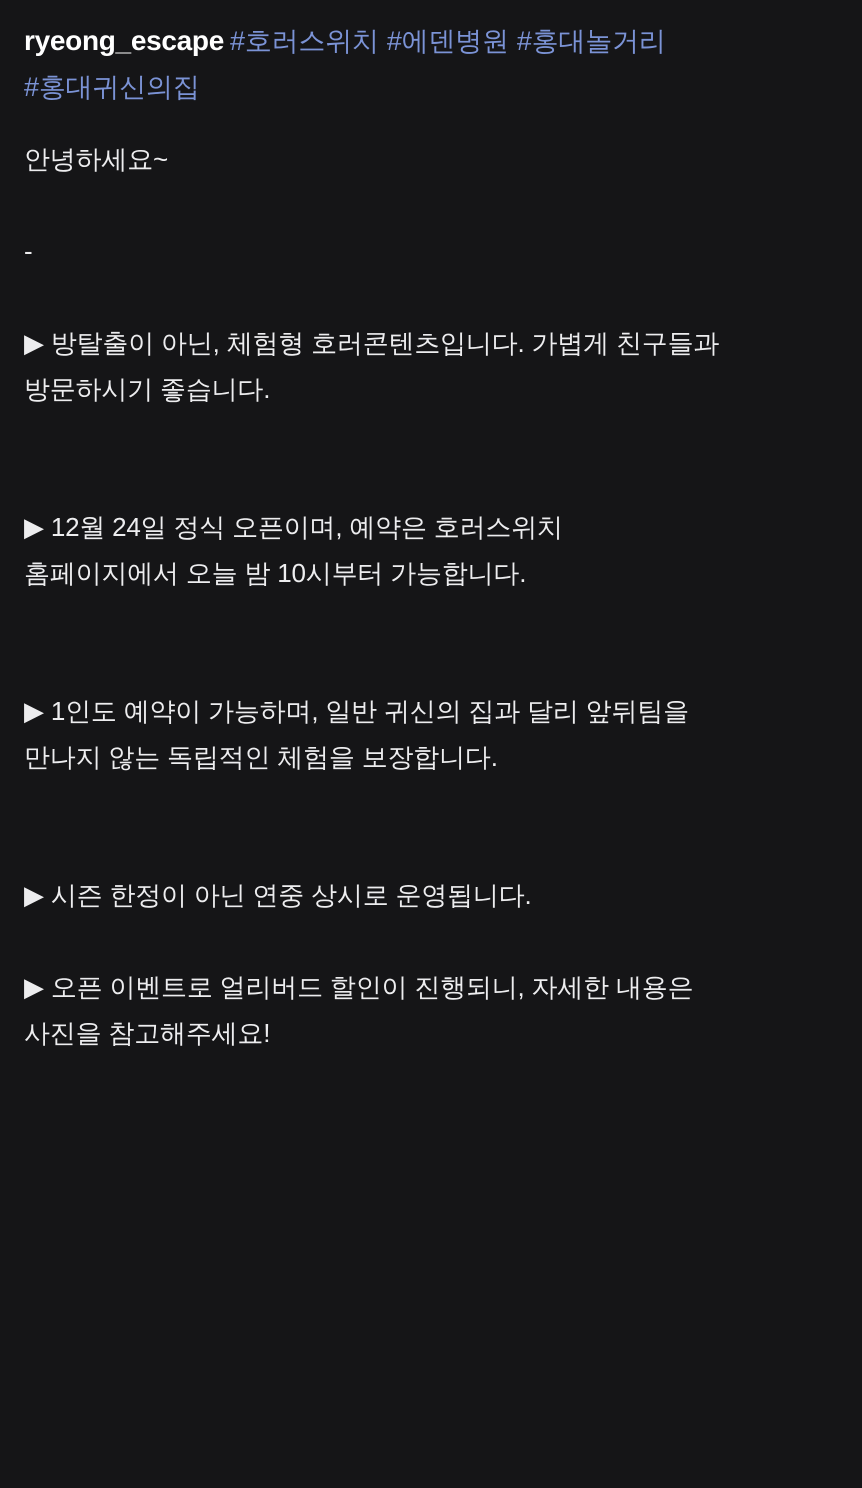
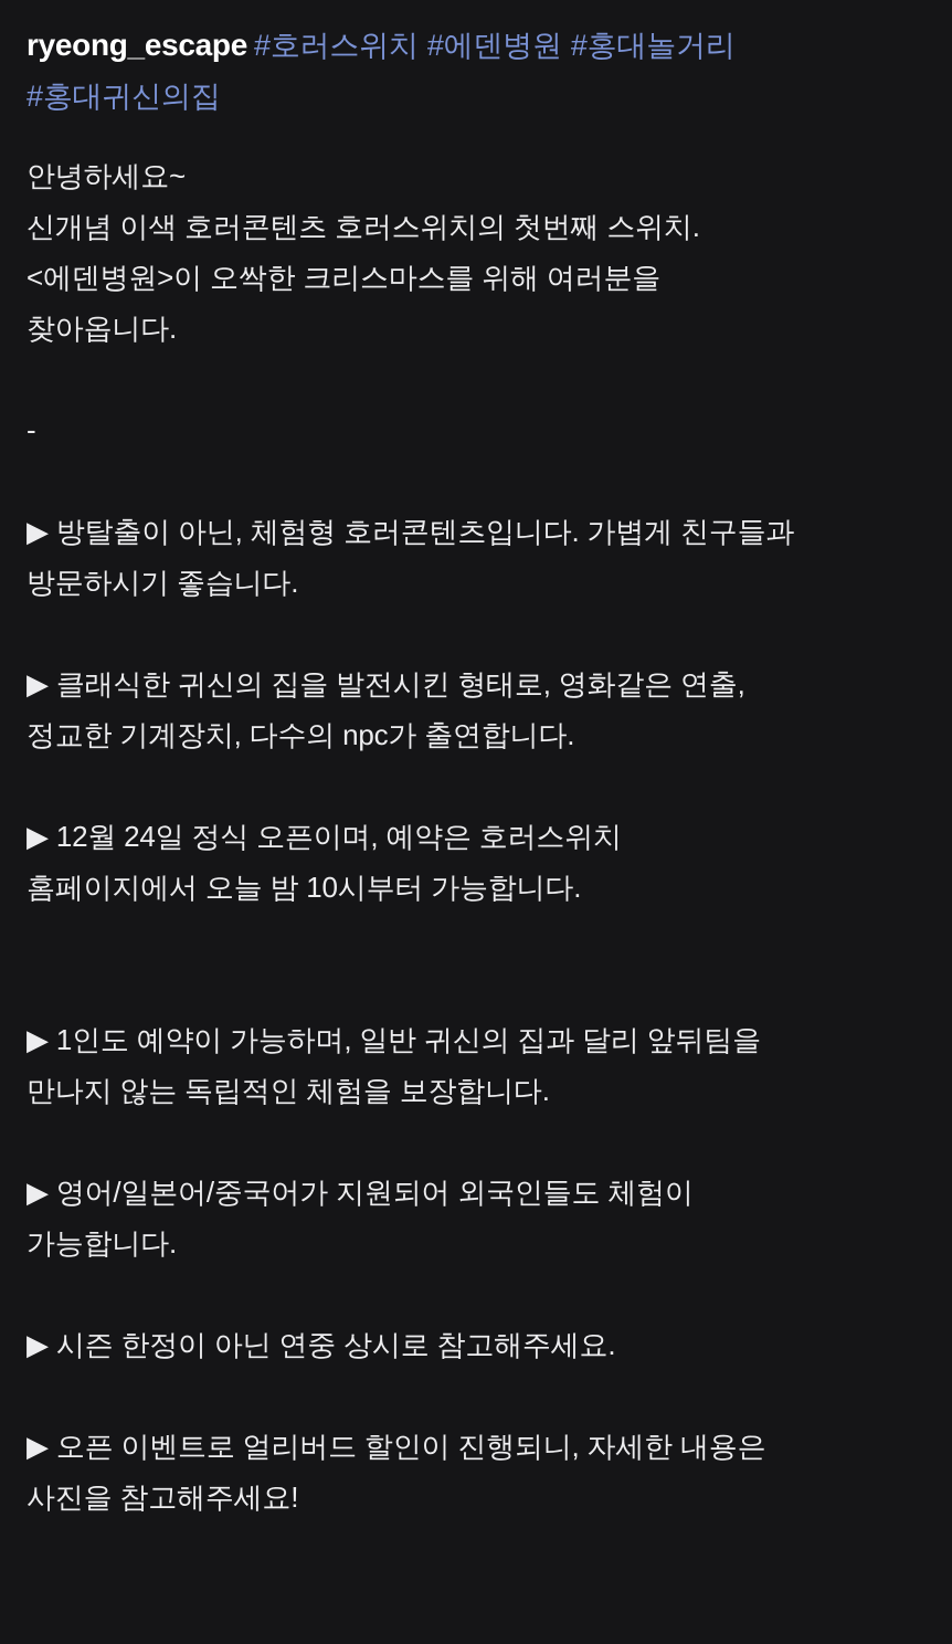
  ryeong_escape #호러스위치 #에덴병원 #홍대놀거리#홍대귀신의집
  안녕하세요~
+ 신개념 이색 호러콘텐츠 호러스위치의 첫번째 스위치.
+ <에덴병원>이 오싹한 크리스마스를 위해 여러분을
+ 찾아옵니다.
  -
  ▶ 방탈출이 아닌, 체험형 호러콘텐츠입니다. 가볍게 친구들과
  방문하시기 좋습니다.
+ ▶ 클래식한 귀신의 집을 발전시킨 형태로, 영화같은 연출,
+ 정교한 기계장치, 다수의 npc가 출연합니다.
  ▶ 12월 24일 정식 오픈이며, 예약은 호러스위치
  홈페이지에서 오늘 밤 10시부터 가능합니다.
  ▶ 1인도 예약이 가능하며, 일반 귀신의 집과 달리 앞뒤팀을
  만나지 않는 독립적인 체험을 보장합니다.
+ ▶ 영어/일본어/중국어가 지원되어 외국인들도 체험이
+ 가능합니다.
- ▶ 시즌 한정이 아닌 연중 상시로 운영됩니다.
+ ▶ 시즌 한정이 아닌 연중 상시로 참고해주세요.
  ▶ 오픈 이벤트로 얼리버드 할인이 진행되니, 자세한 내용은
  사진을 참고해주세요!
